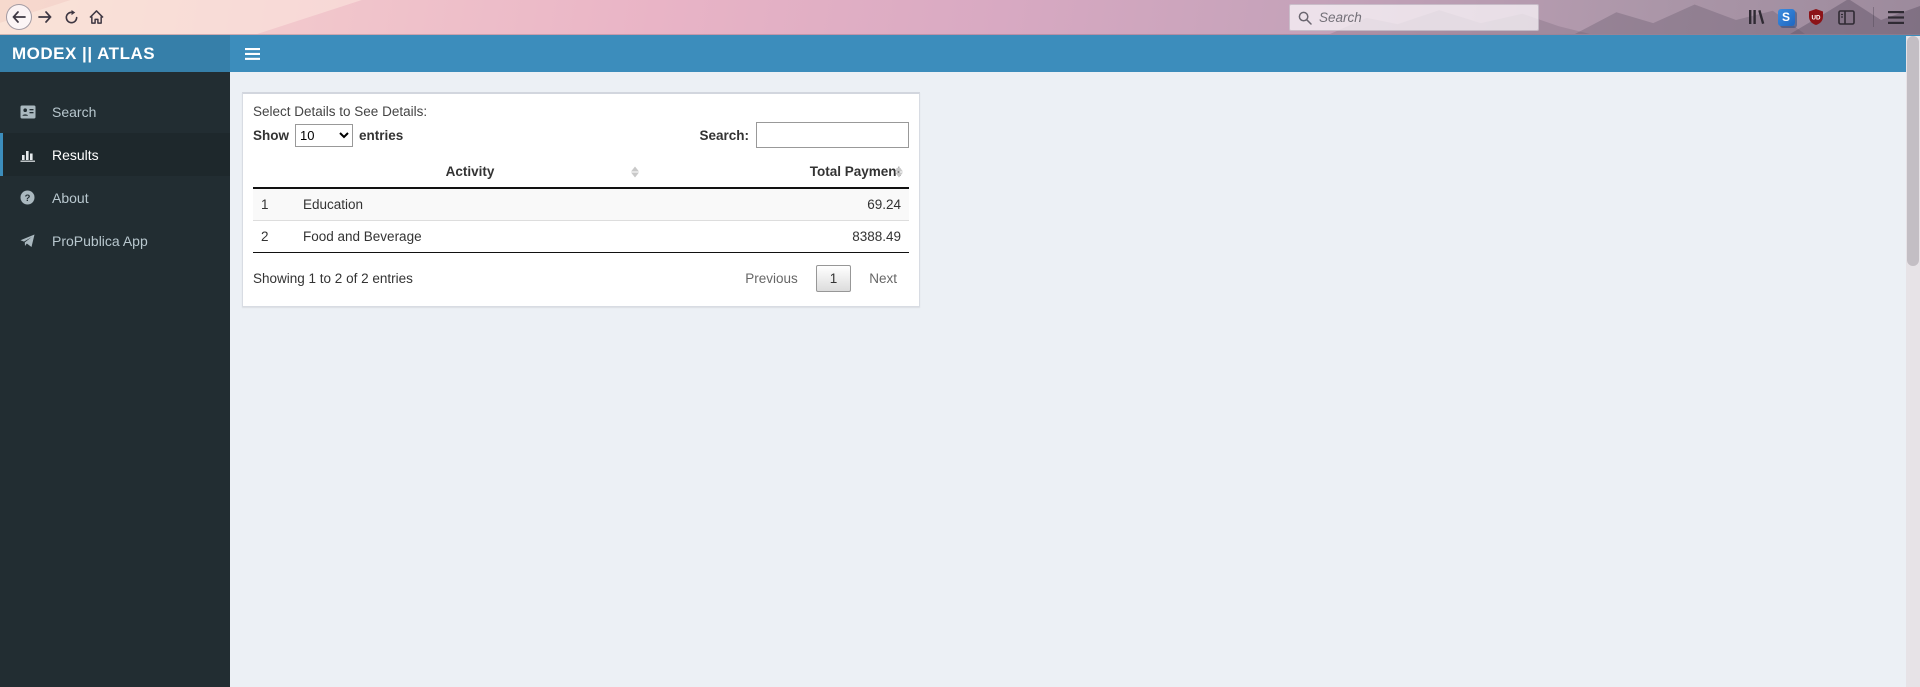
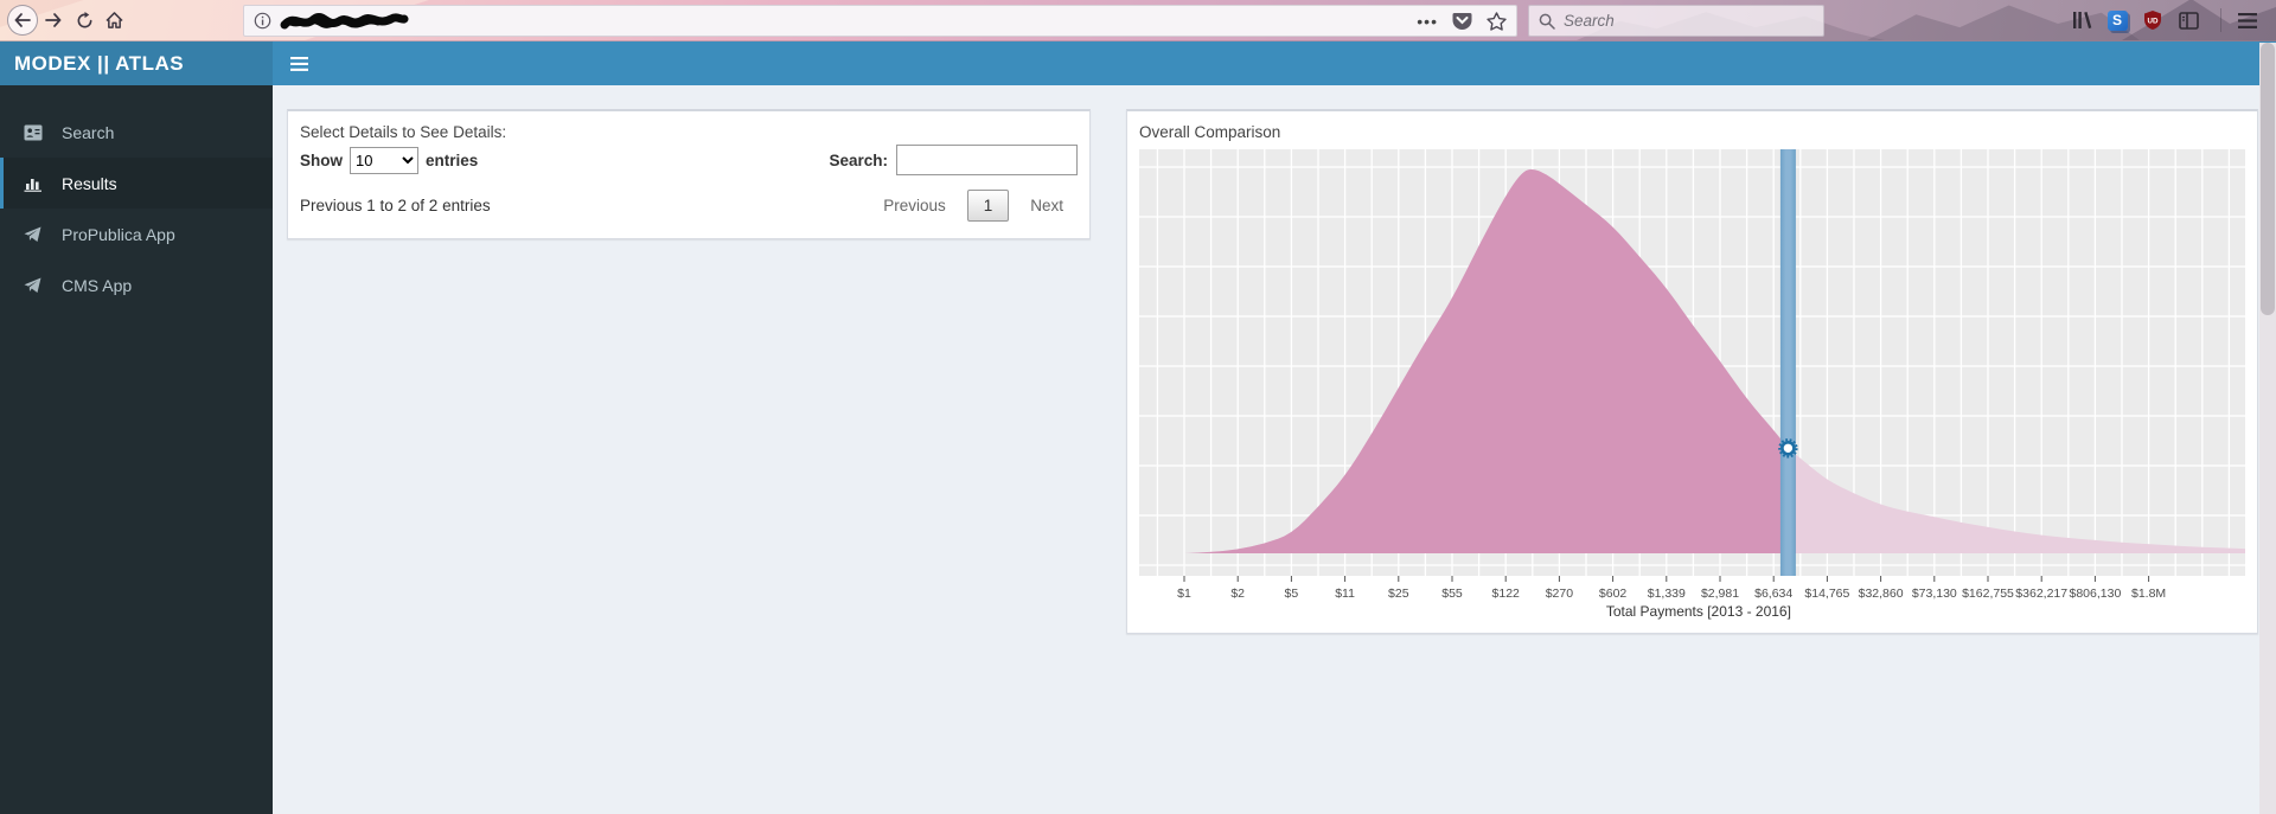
+ •••
  Search
  S
  MODEX || ATLAS
  Search
  Results
- ?
- About
  ProPublica App
+ CMS App
  Select Details to See Details:
  Show
  10
  entries
  Search:
- 	Activity	Total Payment
- 1	Education	69.24
- 2	Food and Beverage	8388.49
- Showing 1 to 2 of 2 entries
+ Previous 1 to 2 of 2 entries
  Previous
  1
  Next
+ Overall Comparison
+ $1
+ $2
+ $5
+ $11
+ $25
+ $55
+ $122
+ $270
+ $602
+ $1,339
+ $2,981
+ $6,634
+ $14,765
+ $32,860
+ $73,130
+ $162,755
+ $362,217
+ $806,130
+ $1.8M
+ Total Payments [2013 - 2016]
